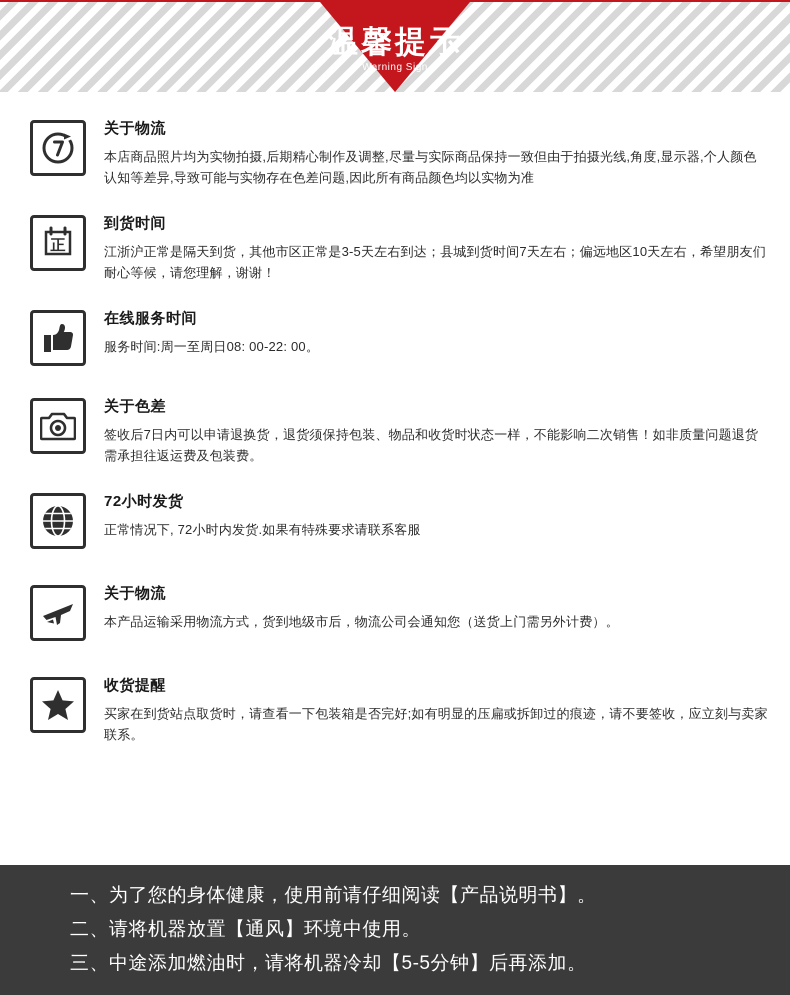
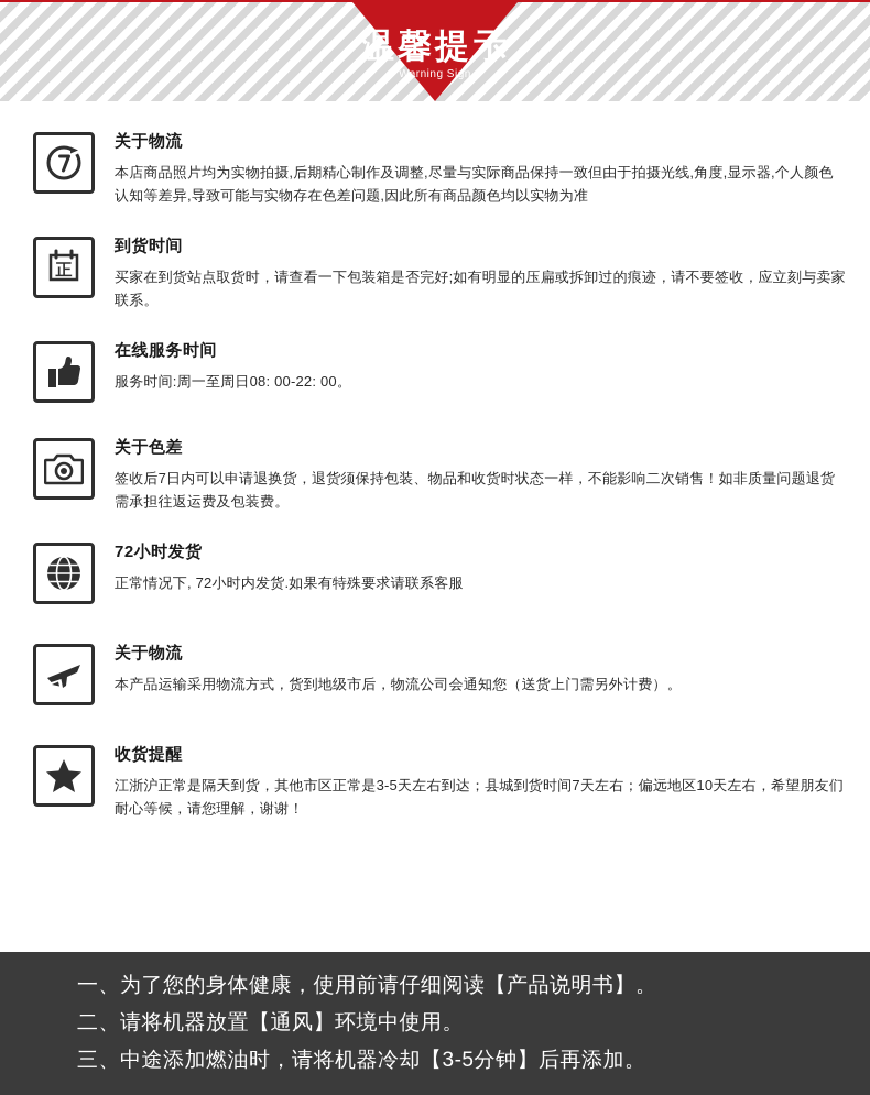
  温馨提示
  Warning Sign
  关于物流
  本店商品照片均为实物拍摄,后期精心制作及调整,尽量与实际商品保持一致但由于拍摄光线,角度,显示器,个人颜色认知等差异,导致可能与实物存在色差问题,因此所有商品颜色均以实物为准
  正
  到货时间
- 江浙沪正常是隔天到货，其他市区正常是3-5天左右到达；县城到货时间7天左右；偏远地区10天左右，希望朋友们耐心等候，请您理解，谢谢！
+ 买家在到货站点取货时，请查看一下包装箱是否完好;如有明显的压扁或拆卸过的痕迹，请不要签收，应立刻与卖家联系。
  在线服务时间
  服务时间:周一至周日08: 00-22: 00。
  关于色差
  签收后7日内可以申请退换货，退货须保持包装、物品和收货时状态一样，不能影响二次销售！如非质量问题退货需承担往返运费及包装费。
  72小时发货
  正常情况下, 72小时内发货.如果有特殊要求请联系客服
  关于物流
  本产品运输采用物流方式，货到地级市后，物流公司会通知您（送货上门需另外计费）。
  收货提醒
- 买家在到货站点取货时，请查看一下包装箱是否完好;如有明显的压扁或拆卸过的痕迹，请不要签收，应立刻与卖家联系。
+ 江浙沪正常是隔天到货，其他市区正常是3-5天左右到达；县城到货时间7天左右；偏远地区10天左右，希望朋友们耐心等候，请您理解，谢谢！
  一、为了您的身体健康，使用前请仔细阅读【产品说明书】。
  二、请将机器放置【通风】环境中使用。
- 三、中途添加燃油时，请将机器冷却【5-5分钟】后再添加。
+ 三、中途添加燃油时，请将机器冷却【3-5分钟】后再添加。
